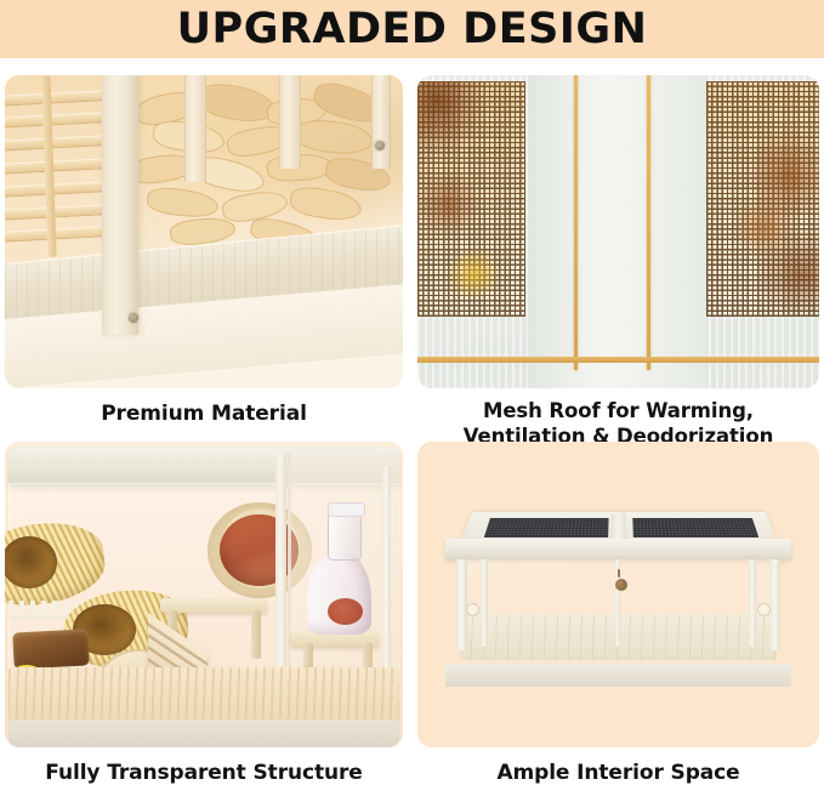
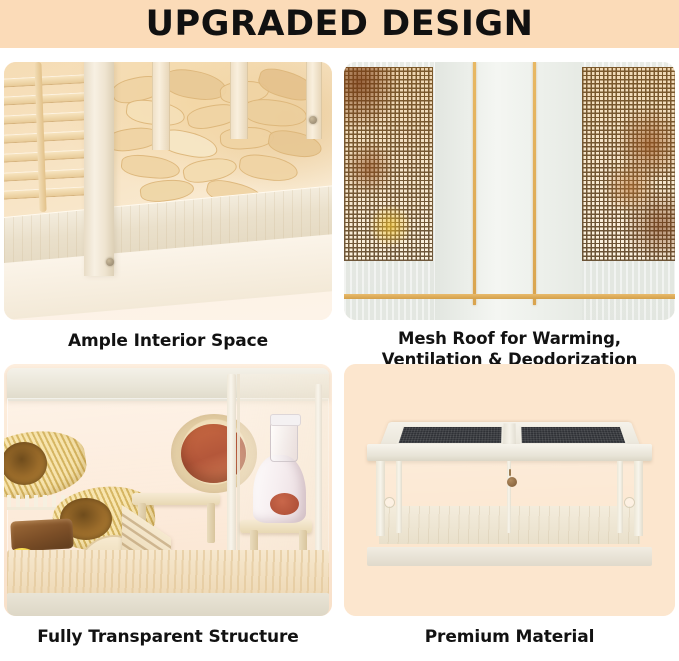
  UPGRADED DESIGN
- Premium Material
+ Ample Interior Space
  Mesh Roof for Warming,
  Ventilation & Deodorization
  Fully Transparent Structure
- Ample Interior Space
+ Premium Material
